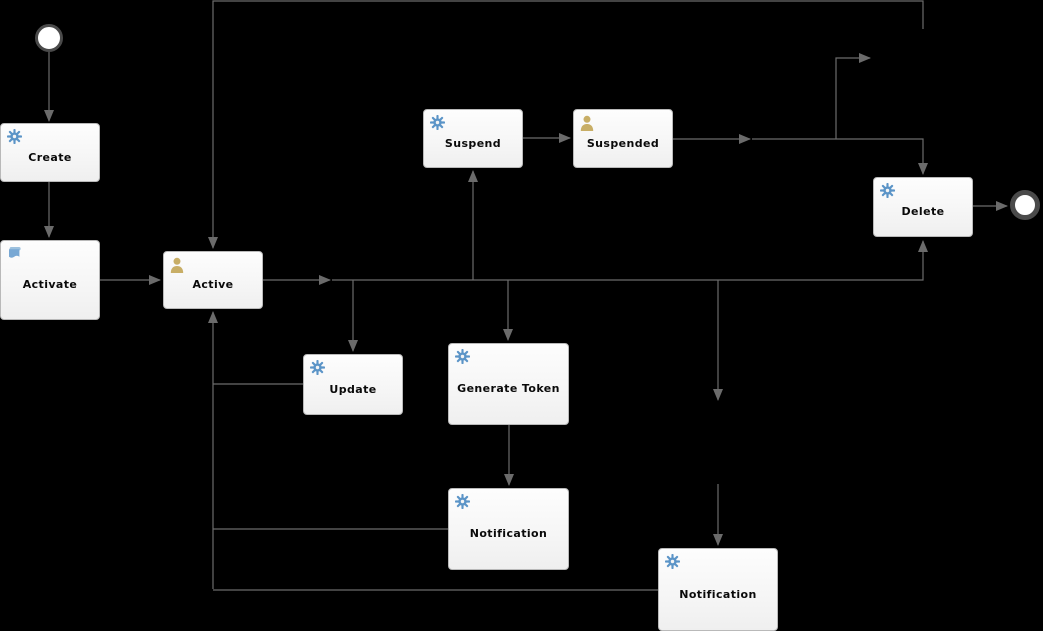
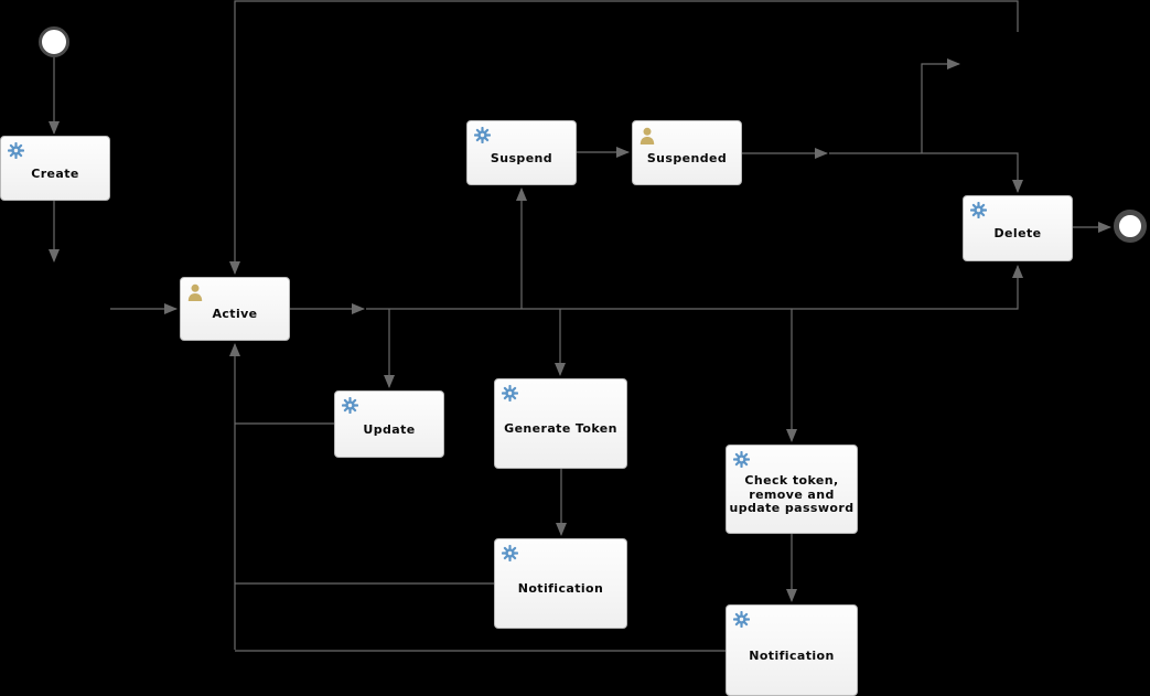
  Create
- Activate
  Active
  Suspend
  Suspended
  Delete
  Update
  Generate Token
+ Check token,
+ remove and
+ update password
  Notification
  Notification
